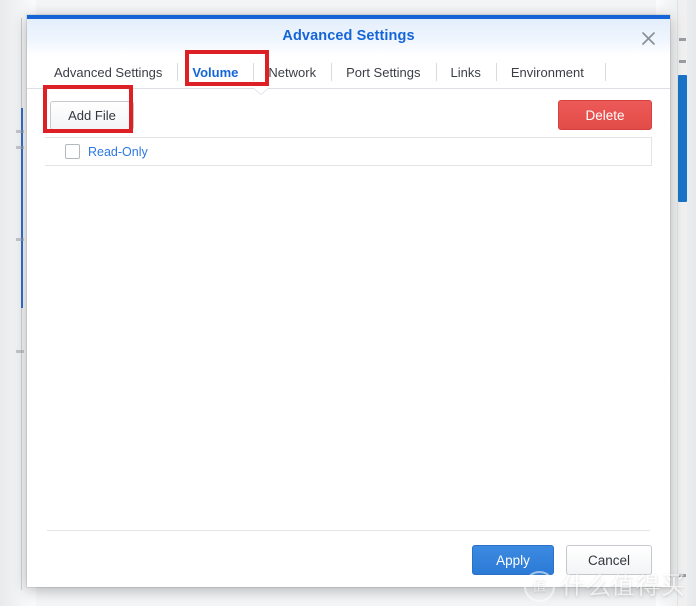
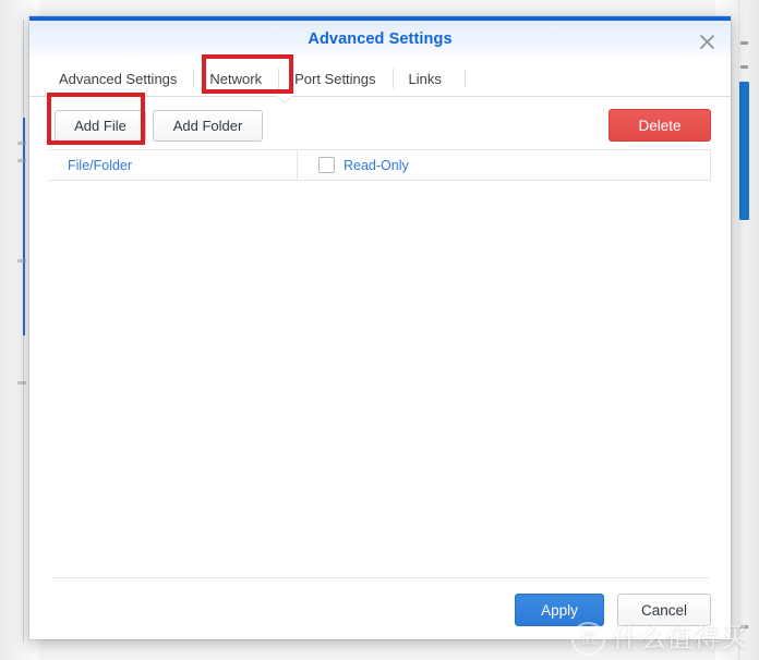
  Advanced Settings
  Advanced Settings
- Volume
  Network
  Port Settings
  Links
- Environment
  Add File
+ Add Folder
  Delete
+ File/Folder
  Read-Only
  Apply
  Cancel
  值
  什么值得买
